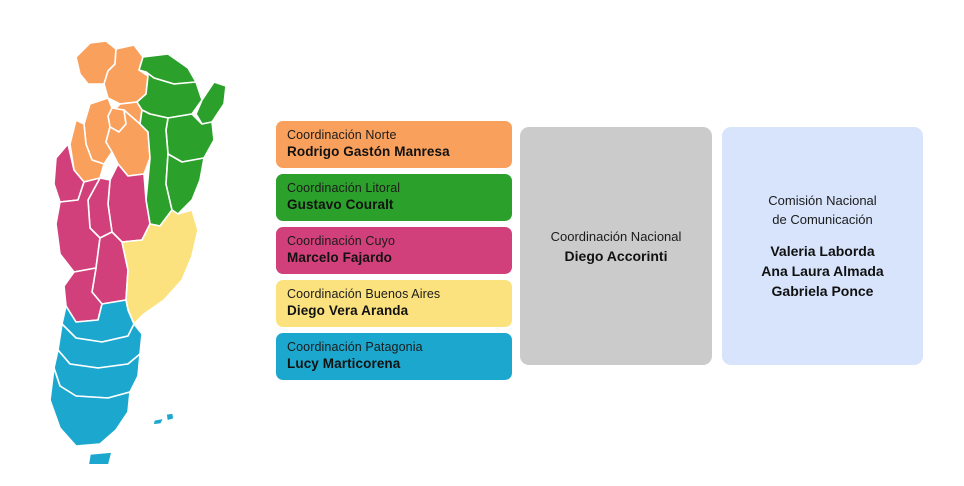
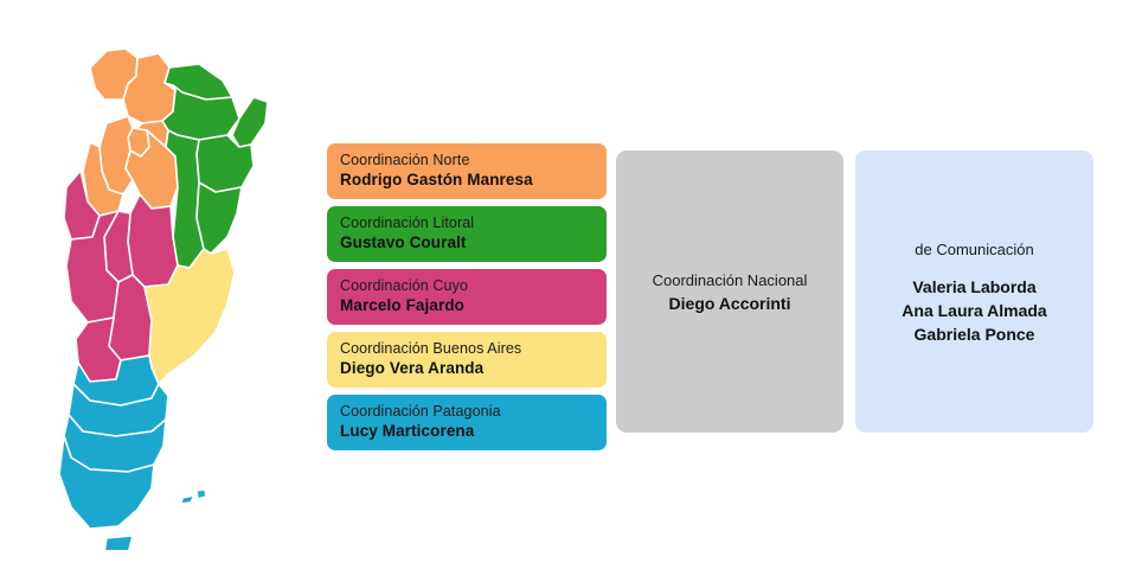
  Coordinación Norte
  Rodrigo Gastón Manresa
  Coordinación Litoral
  Gustavo Couralt
  Coordinación Cuyo
  Marcelo Fajardo
  Coordinación Buenos Aires
  Diego Vera Aranda
  Coordinación Patagonia
  Lucy Marticorena
  Coordinación Nacional
  Diego Accorinti
- Comisión Nacional
  de Comunicación
  Valeria Laborda
  Ana Laura Almada
  Gabriela Ponce
